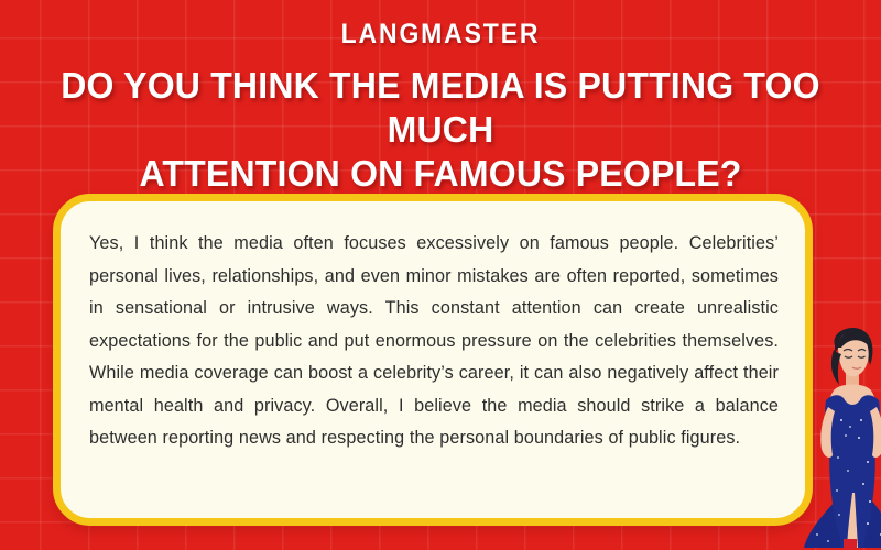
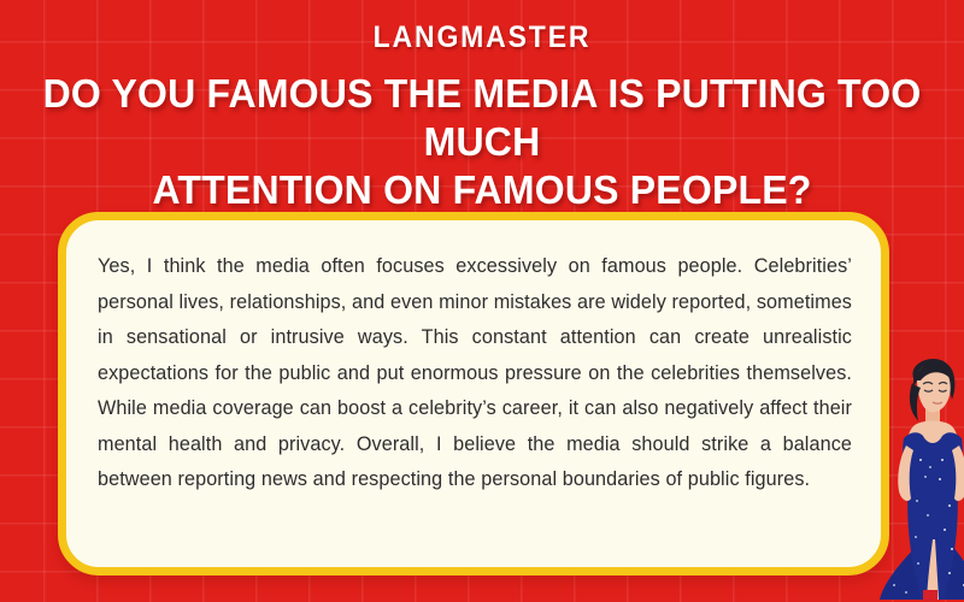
  LANGMASTER
- DO YOU THINK THE MEDIA IS PUTTING TOO MUCH
+ DO YOU FAMOUS THE MEDIA IS PUTTING TOO MUCH
  ATTENTION ON FAMOUS PEOPLE?
- Yes, I think the media often focuses excessively on famous people. Celebrities’ personal lives, relationships, and even minor mistakes are often reported, sometimes in sensational or intrusive ways. This constant attention can create unrealistic expectations for the public and put enormous pressure on the celebrities themselves. While media coverage can boost a celebrity’s career, it can also negatively affect their mental health and privacy. Overall, I believe the media should strike a balance between reporting news and respecting the personal boundaries of public figures.
+ Yes, I think the media often focuses excessively on famous people. Celebrities’ personal lives, relationships, and even minor mistakes are widely reported, sometimes in sensational or intrusive ways. This constant attention can create unrealistic expectations for the public and put enormous pressure on the celebrities themselves. While media coverage can boost a celebrity’s career, it can also negatively affect their mental health and privacy. Overall, I believe the media should strike a balance between reporting news and respecting the personal boundaries of public figures.
